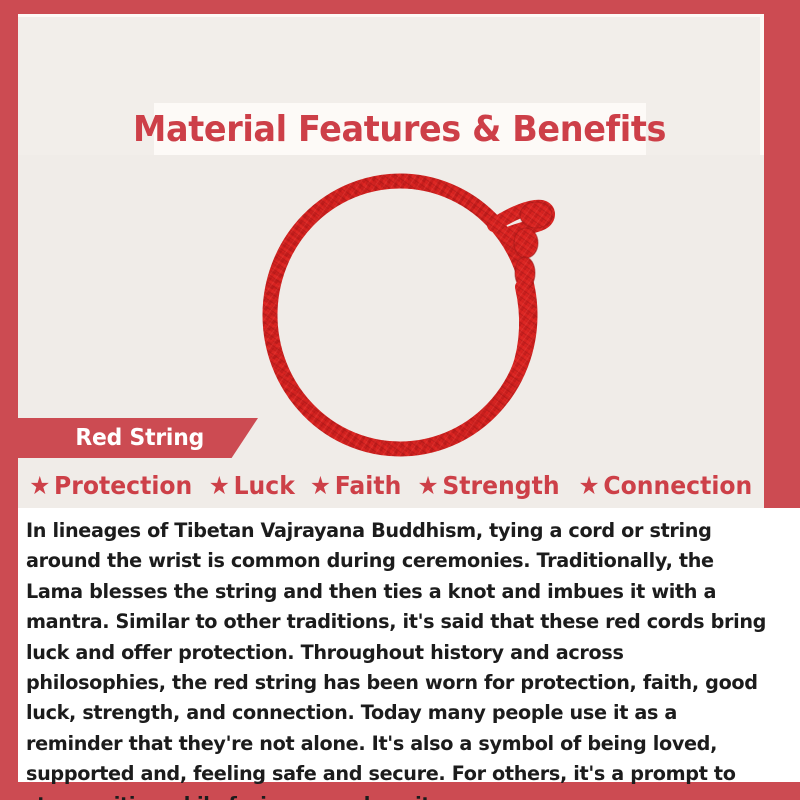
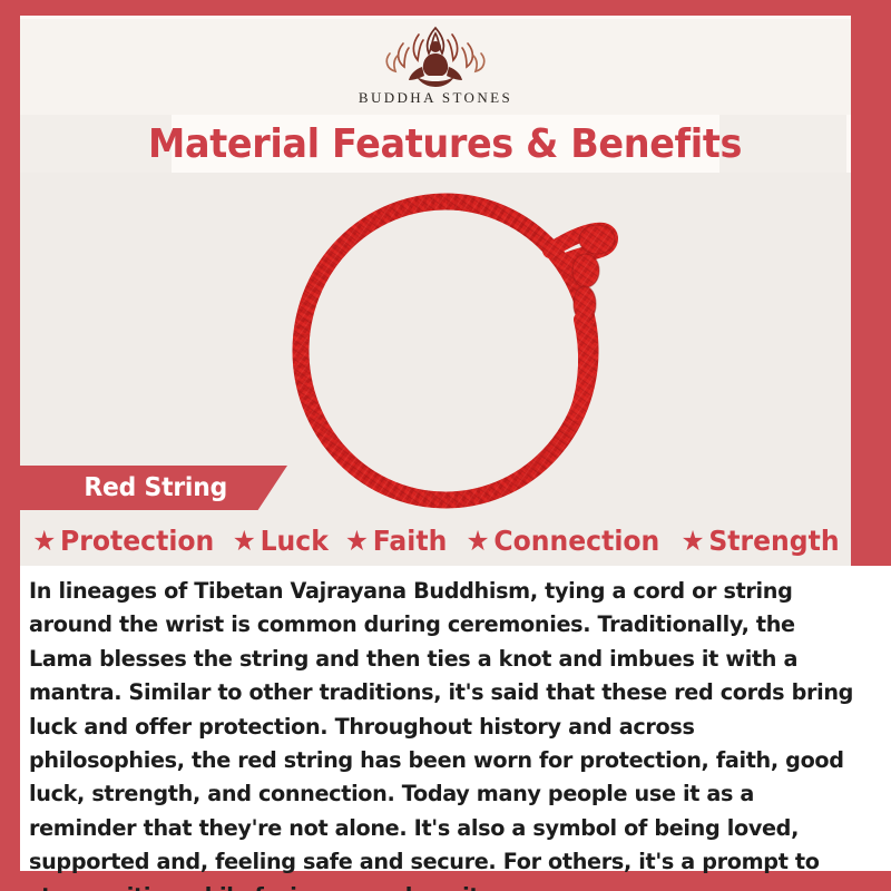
+ BUDDHA STONES
  Material Features & Benefits
  Red String
  ★
  Protection
  ★
  Luck
  ★
  Faith
  ★
- Strength
+ Connection
  ★
- Connection
+ Strength
  In lineages of Tibetan Vajrayana Buddhism, tying a cord or string around the wrist is common during ceremonies. Traditionally, the Lama blesses the string and then ties a knot and imbues it with a mantra. Similar to other traditions, it's said that these red cords bring luck and offer protection. Throughout history and across philosophies, the red string has been worn for protection, faith, good luck, strength, and connection. Today many people use it as a reminder that they're not alone. It's also a symbol of being loved, supported and, feeling safe and secure. For others, it's a prompt to
